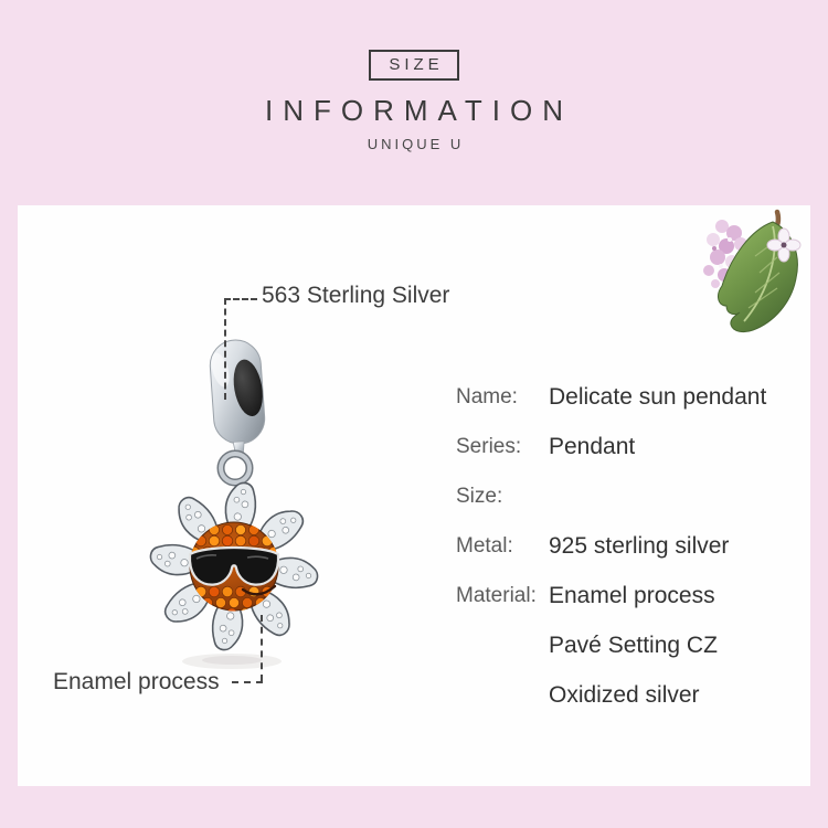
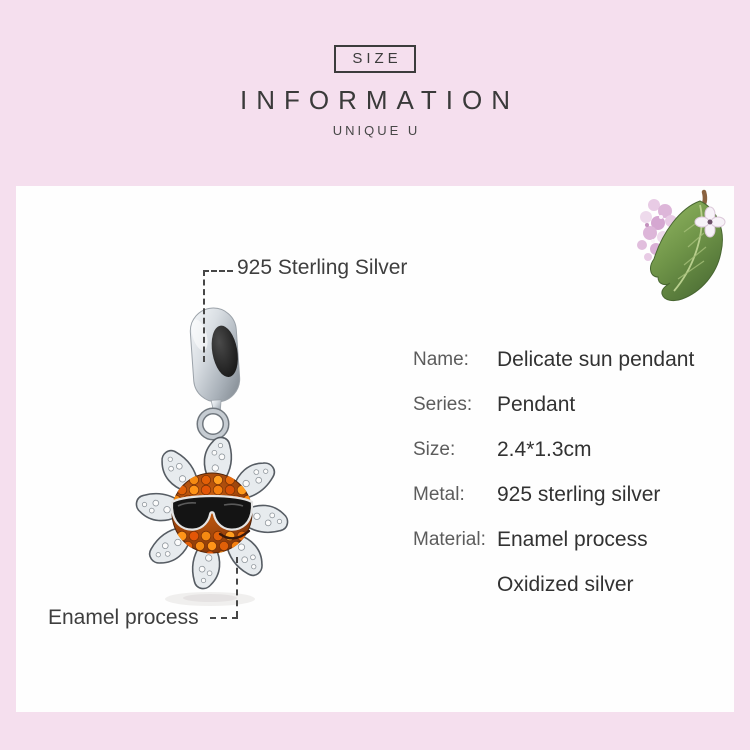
  SIZE
  INFORMATION
  UNIQUE U
- 563 Sterling Silver
+ 925 Sterling Silver
  Enamel process
  Name:
  Delicate sun pendant
  Series:
  Pendant
  Size:
+ 2.4*1.3cm
  Metal:
  925 sterling silver
  Material:
  Enamel process
- Pavé Setting CZ
  Oxidized silver
